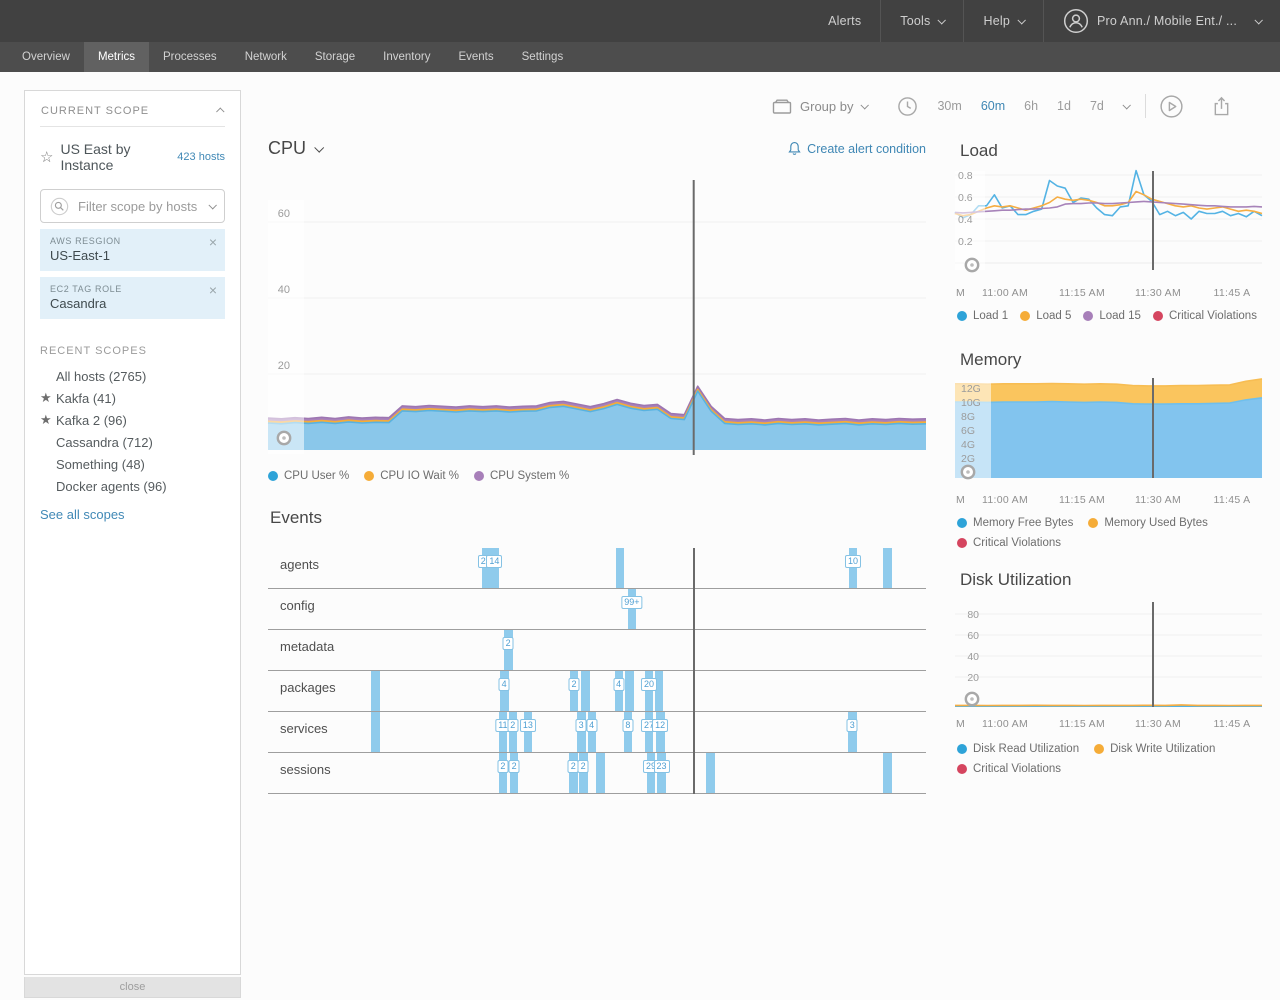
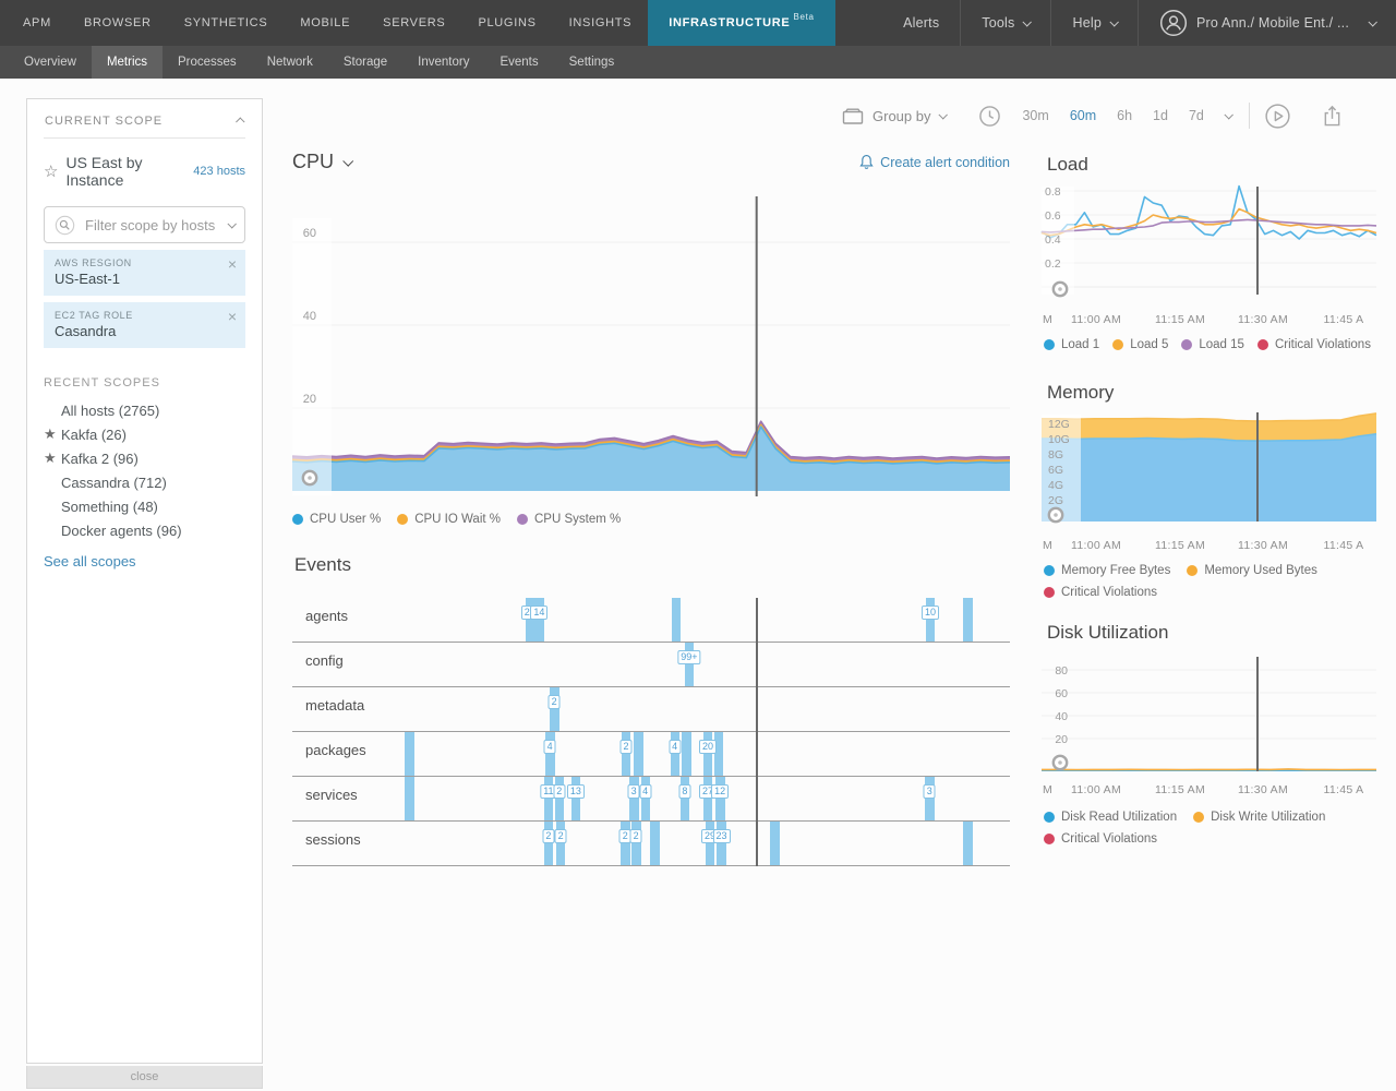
+ APM
+ BROWSER
+ SYNTHETICS
+ MOBILE
+ SERVERS
+ PLUGINS
+ INSIGHTS
+ INFRASTRUCTURE
+ Beta
  Alerts
  Tools
  Help
  Pro Ann./ Mobile Ent./ ...
  Overview
  Metrics
  Processes
  Network
  Storage
  Inventory
  Events
  Settings
  CURRENT SCOPE
  ☆
  US East by Instance
  423 hosts
  Filter scope by hosts
  AWS RESGION
  US-East-1
  ×
  EC2 TAG ROLE
  Casandra
  ×
  RECENT SCOPES
  All hosts (2765)
  ★
- Kakfa (41)
+ Kakfa (26)
  ★
  Kafka 2 (96)
  Cassandra (712)
  Something (48)
  Docker agents (96)
  See all scopes
  close
  Group by
  30m
  60m
  6h
  1d
  7d
  CPU
  Create alert condition
  60
  40
  20
  CPU User %
  CPU IO Wait %
  CPU System %
  Events
  agents
  14
  10
  config
  99+
  metadata
  2
  packages
  4
  2
  4
  20
  services
  11
  2
  13
  3
  4
  8
  12
  3
  sessions
  2
  2
  2
  2
  23
  Load
  0.8
  0.6
  0.4
  0.2
  M
  11:00 AM
  11:15 AM
  11:30 AM
  11:45 A
  Load 1
  Load 5
  Load 15
  Critical Violations
  Memory
  12G
  10G
  8G
  6G
  4G
  2G
  M
  11:00 AM
  11:15 AM
  11:30 AM
  11:45 A
  Memory Free Bytes
  Memory Used Bytes
  Critical Violations
  Disk Utilization
  80
  60
  40
  20
  M
  11:00 AM
  11:15 AM
  11:30 AM
  11:45 A
  Disk Read Utilization
  Disk Write Utilization
  Critical Violations
